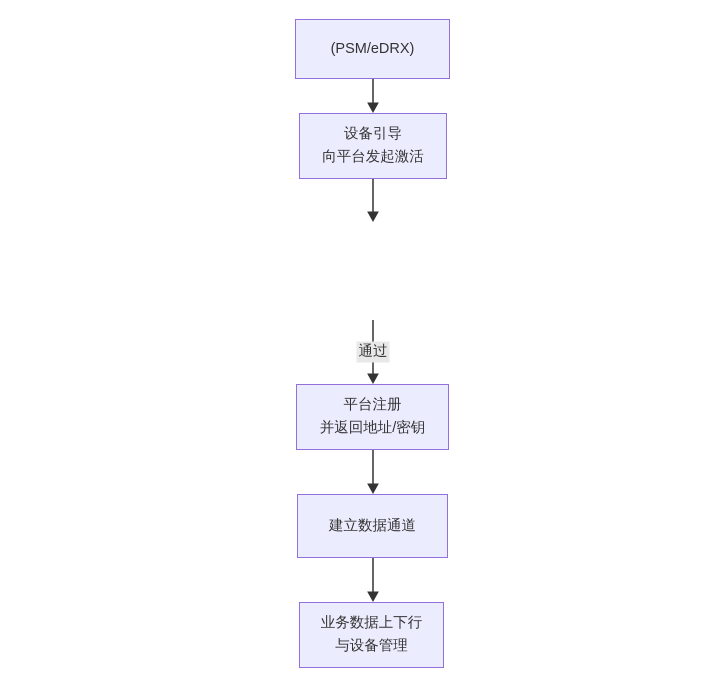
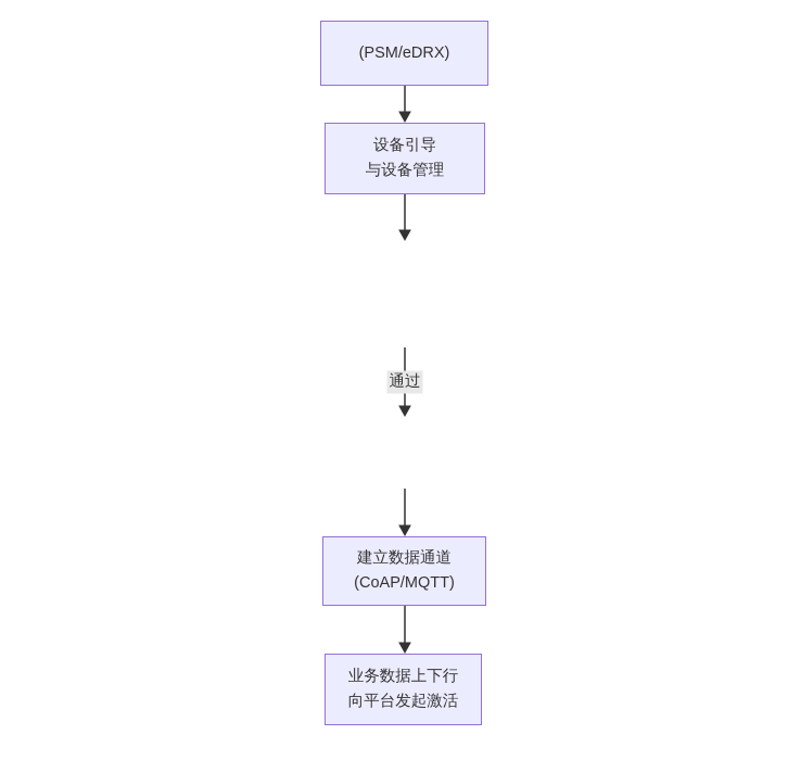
  (PSM/eDRX)
  设备引导
- 向平台发起激活
+ 与设备管理
  通过
- 平台注册
- 并返回地址/密钥
  建立数据通道
+ (CoAP/MQTT)
  业务数据上下行
- 与设备管理
+ 向平台发起激活
